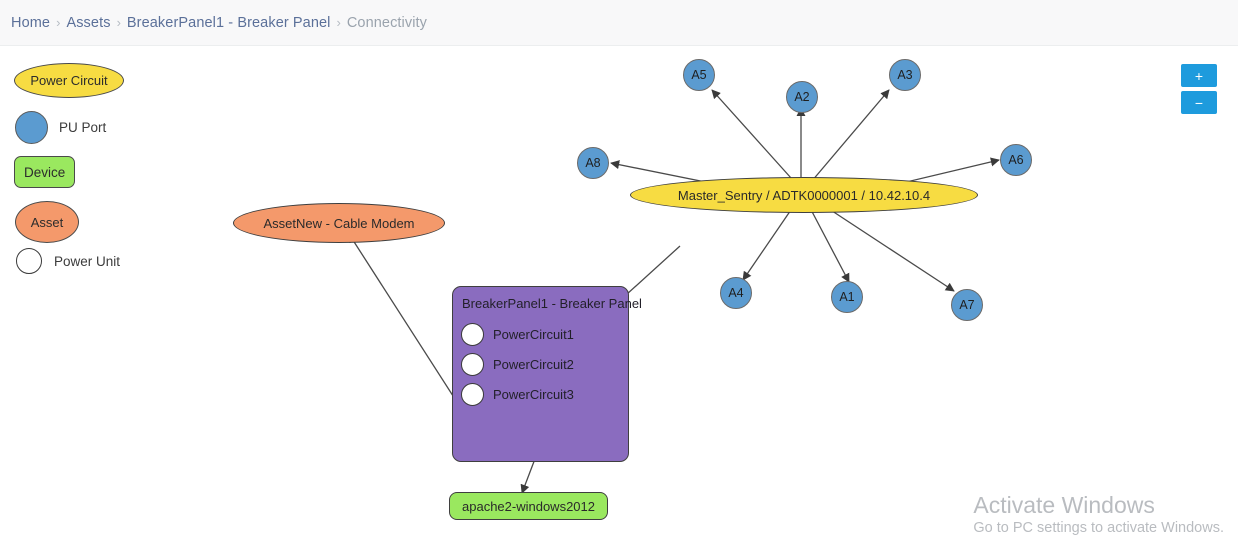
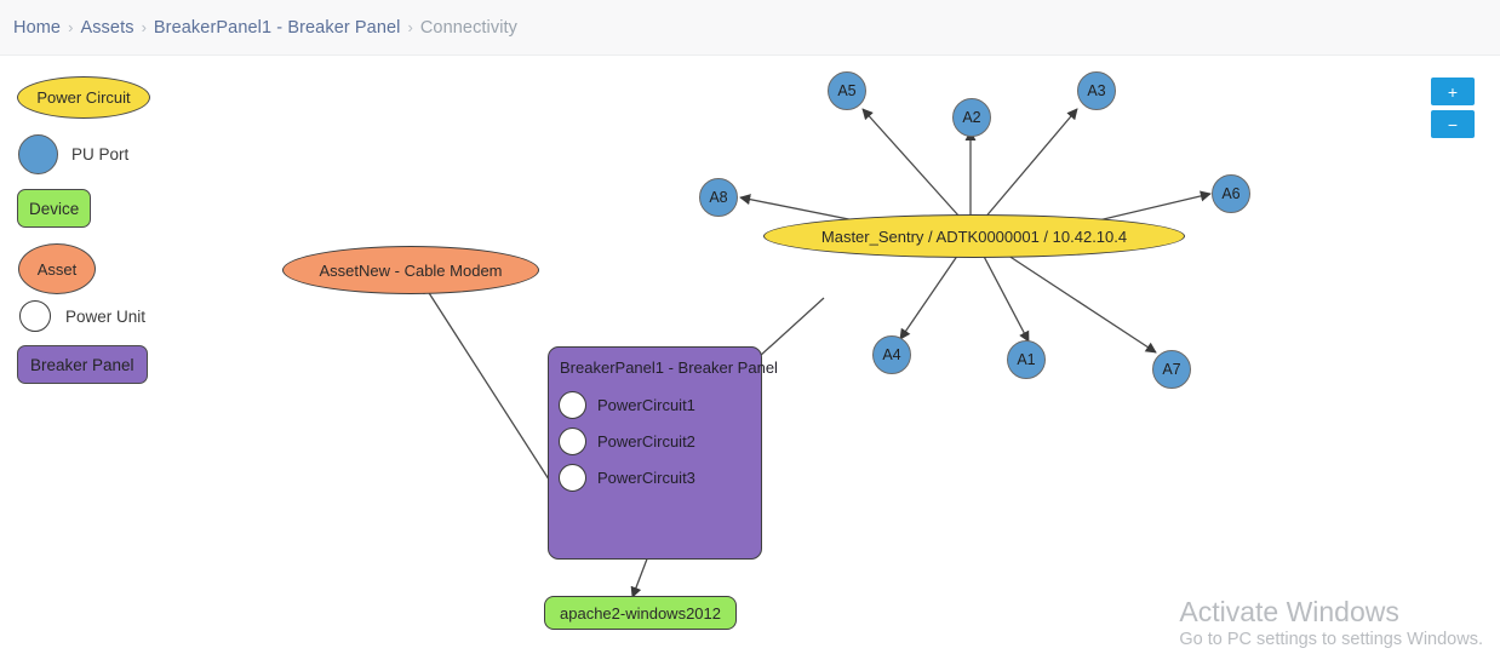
  Home
  ›
  Assets
  ›
  BreakerPanel1 - Breaker Panel
  ›
  Connectivity
  Power Circuit
  PU Port
  Device
  Asset
  Power Unit
+ Breaker Panel
  Master_Sentry / ADTK0000001 / 10.42.10.4
  AssetNew - Cable Modem
  apache2-windows2012
  BreakerPanel1 - Breaker Panel
  PowerCircuit1
  PowerCircuit2
  PowerCircuit3
  A5
  A2
  A3
  A8
  A6
  A4
  A1
  A7
  +
  −
  Activate Windows
- Go to PC settings to activate Windows.
+ Go to PC settings to settings Windows.
